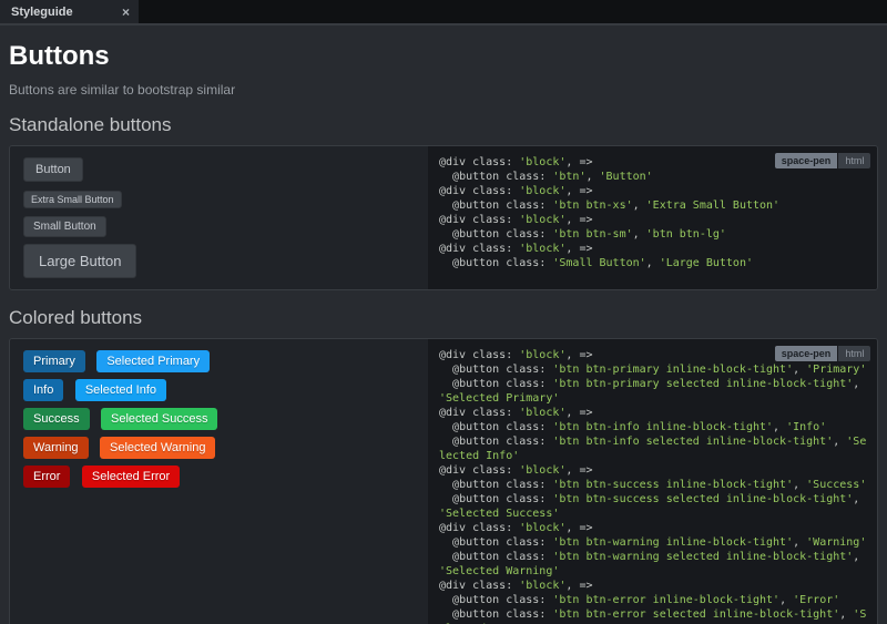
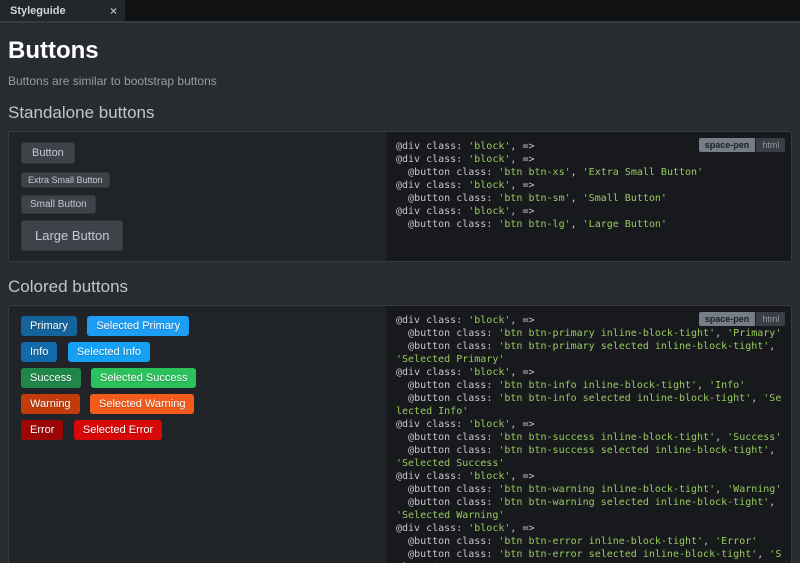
  Styleguide
  ×
  Buttons
- Buttons are similar to bootstrap similar
+ Buttons are similar to bootstrap buttons
  Standalone buttons
  Button
  Extra Small Button
  Small Button
  Large Button
  space-pen
  html
  @div class: 'block', =>
- @button class: 'btn', 'Button'
  @div class: 'block', =>
  @button class: 'btn btn-xs', 'Extra Small Button'
  @div class: 'block', =>
- @button class: 'btn btn-sm', 'btn btn-lg'
+ @button class: 'btn btn-sm', 'Small Button'
  @div class: 'block', =>
- @button class: 'Small Button', 'Large Button'
+ @button class: 'btn btn-lg', 'Large Button'
  Colored buttons
  Primary Selected Primary
  Info Selected Info
  Success Selected Success
  Warning Selected Warning
  Error Selected Error
  space-pen
  html
  @div class: 'block', =>
  @button class: 'btn btn-primary inline-block-tight', 'Primary'
  @button class: 'btn btn-primary selected inline-block-tight', 'Selected Primary'
  @div class: 'block', =>
  @button class: 'btn btn-info inline-block-tight', 'Info'
  @button class: 'btn btn-info selected inline-block-tight', 'Selected Info'
  @div class: 'block', =>
  @button class: 'btn btn-success inline-block-tight', 'Success'
  @button class: 'btn btn-success selected inline-block-tight', 'Selected Success'
  @div class: 'block', =>
  @button class: 'btn btn-warning inline-block-tight', 'Warning'
  @button class: 'btn btn-warning selected inline-block-tight', 'Selected Warning'
  @div class: 'block', =>
  @button class: 'btn btn-error inline-block-tight', 'Error'
  @button class: 'btn btn-error selected inline-block-tight', 'S
